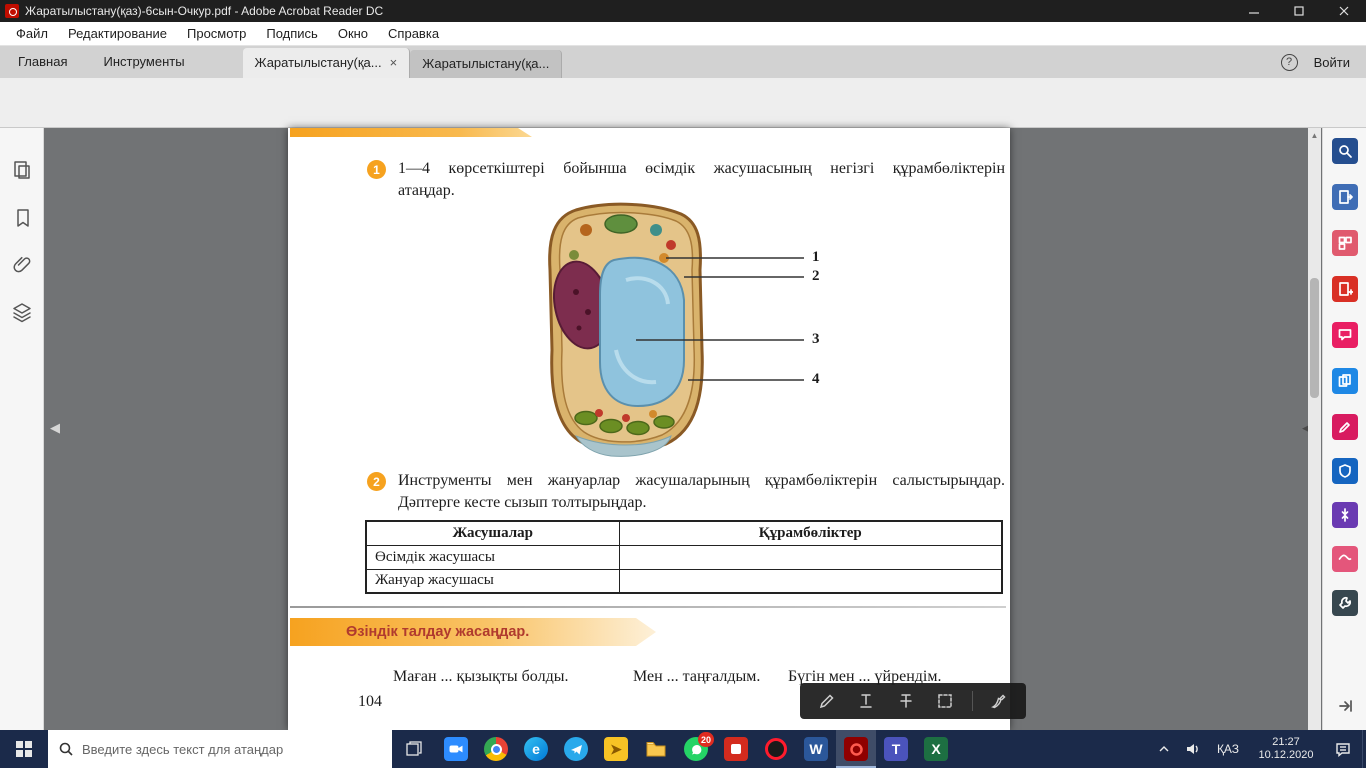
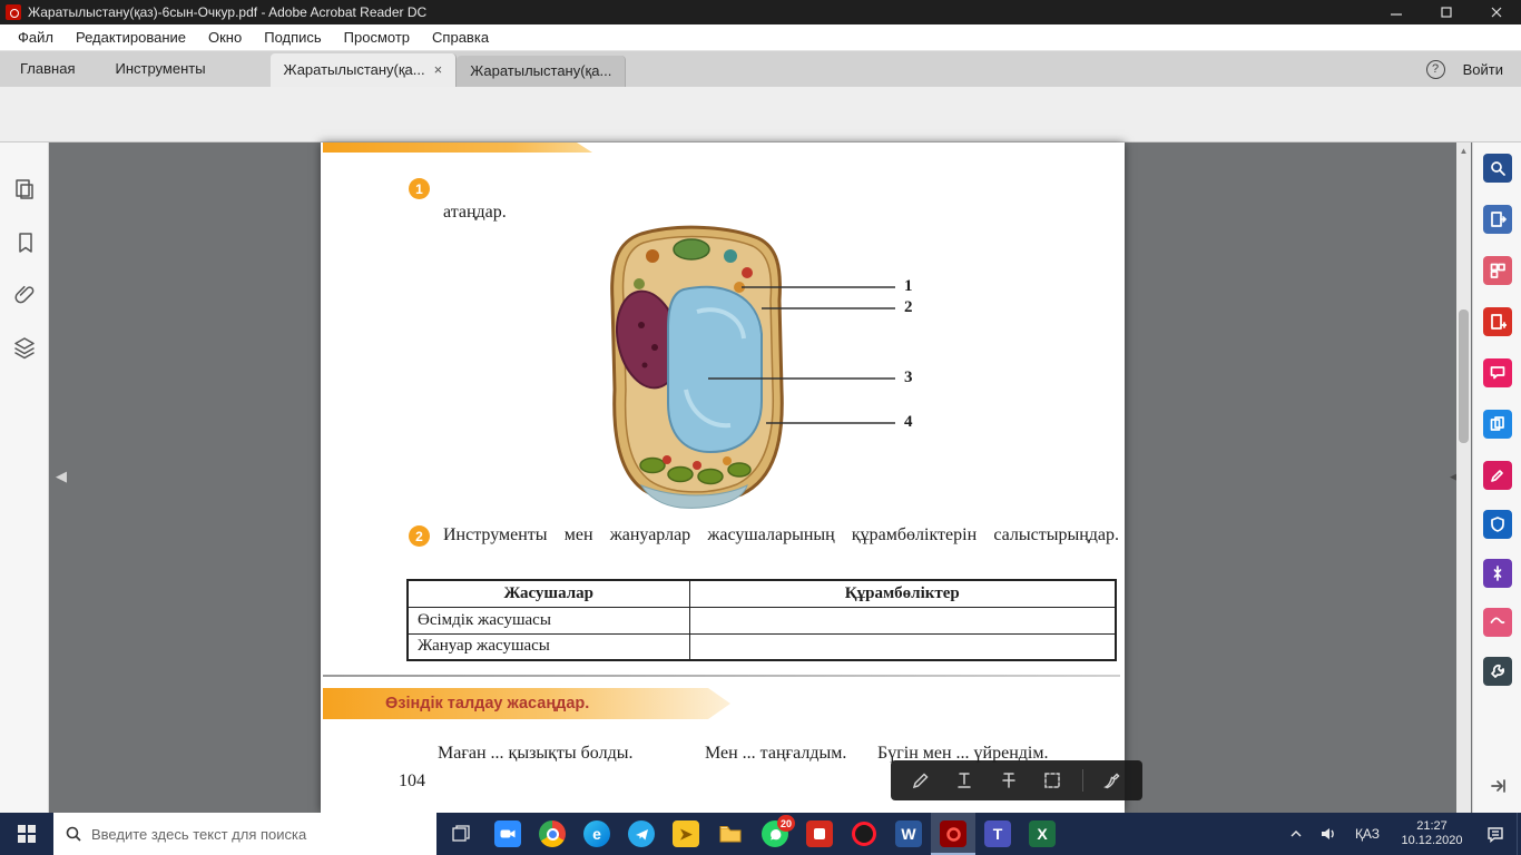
  Жаратылыстану(қаз)-6сын-Очкур.pdf - Adobe Acrobat Reader DC
  Файл
  Редактирование
- Просмотр
+ Окно
  Подпись
- Окно
+ Просмотр
  Справка
  Главная
  Инструменты
  Жаратылыстану(қа...
  ×
  Жаратылыстану(қа...
  ?
  Войти
  ◀
  ◀
  ▲
  1
- 1—4 көрсеткіштері бойынша өсімдік жасушасының негізгі құрамбөліктерін
  атаңдар.
  1
  2
  3
  4
  2
  Инструменты мен жануарлар жасушаларының құрамбөліктерін салыстырыңдар.
- Дәптерге кесте сызып толтырыңдар.
  Жасушалар	Құрамбөліктер
  Өсімдік жасушасы
  Жануар жасушасы
  Өзіндік талдау жасаңдар.
  Маған ... қызықты болды.
  Мен ... таңғалдым.
  Бүгін мен ... үйрендім.
  104
- Введите здесь текст для атаңдар
+ Введите здесь текст для поиска
  e
  ➤
  20
  W
  T
  X
  ҚАЗ
  21:27
  10.12.2020
